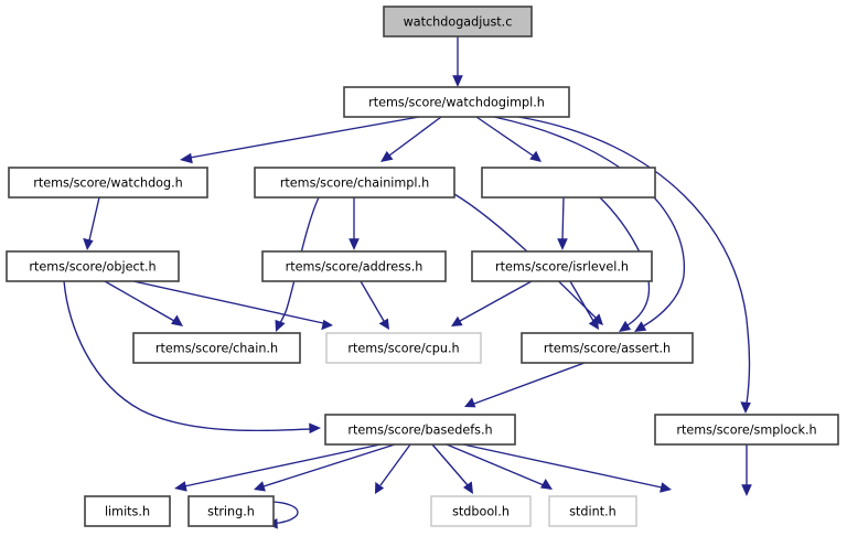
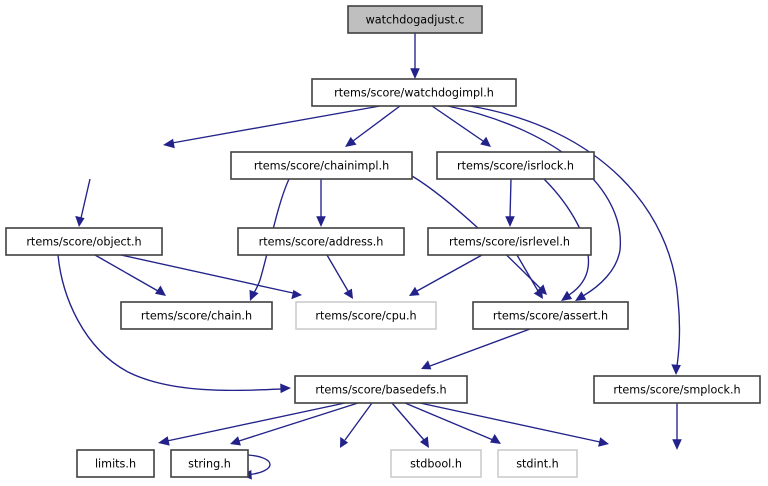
  watchdogadjust.c
  rtems/score/watchdogimpl.h
- rtems/score/watchdog.h
  rtems/score/chainimpl.h
+ rtems/score/isrlock.h
  rtems/score/object.h
  rtems/score/address.h
  rtems/score/isrlevel.h
  rtems/score/chain.h
  rtems/score/cpu.h
  rtems/score/assert.h
  rtems/score/basedefs.h
  rtems/score/smplock.h
  limits.h
  string.h
  stdbool.h
  stdint.h
